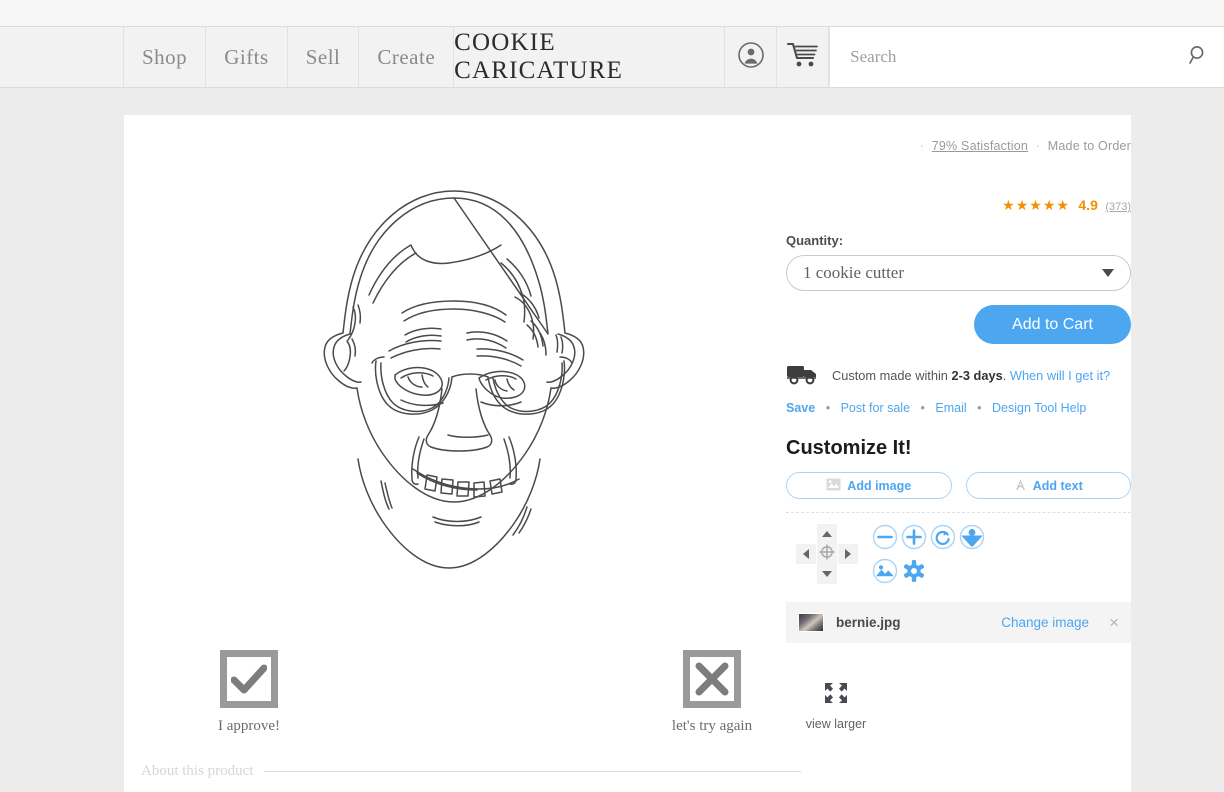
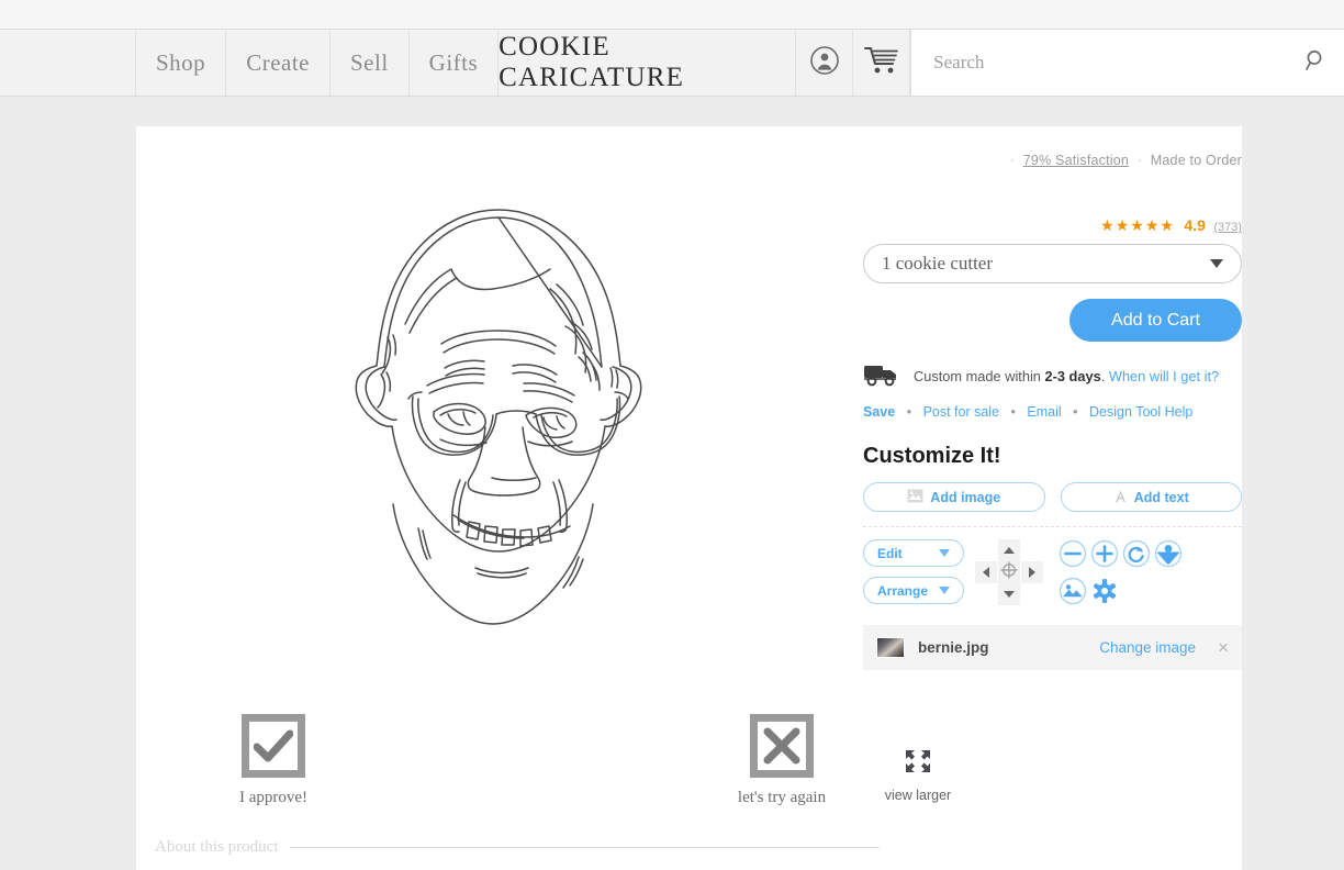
  Shop
- Gifts
+ Create
  Sell
- Create
+ Gifts
  COOKIE CARICATURE
  Search
  view larger
  · 79% Satisfaction · Made to Order
  ★★★★★ 4.9 (373)
- Quantity:
  1 cookie cutter
  Add to Cart
  Custom made within 2-3 days. When will I get it?
  Save • Post for sale • Email • Design Tool Help
  Customize It!
  Add image
  Add text
+ Edit
+ Arrange
  bernie.jpg
  Change image
  ×
  I approve!
  let's try again
  About this product
